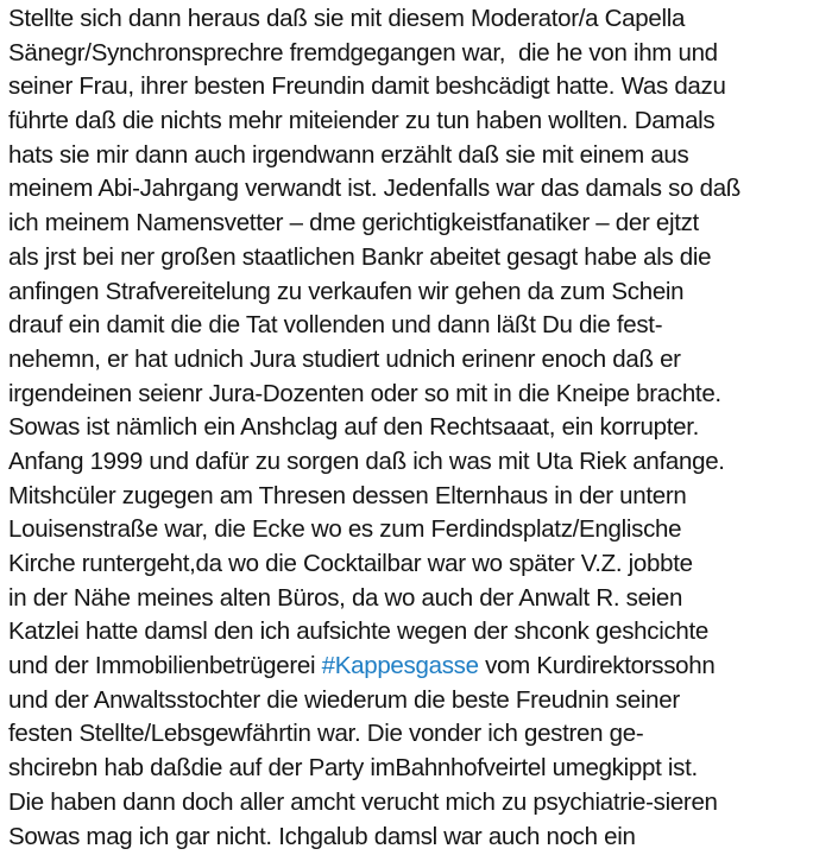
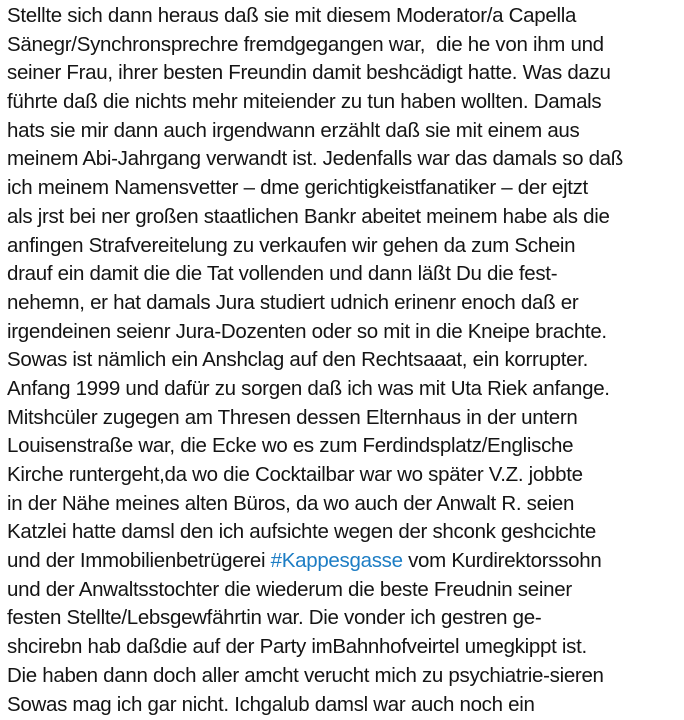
  Stellte sich dann heraus daß sie mit diesem Moderator/a Capella
  Sänegr/Synchronsprechre fremdgegangen war, die he von ihm und
  seiner Frau, ihrer besten Freundin damit beshcädigt hatte. Was dazu
  führte daß die nichts mehr miteiender zu tun haben wollten. Damals
  hats sie mir dann auch irgendwann erzählt daß sie mit einem aus
  meinem Abi-Jahrgang verwandt ist. Jedenfalls war das damals so daß
  ich meinem Namensvetter – dme gerichtigkeistfanatiker – der ejtzt
- als jrst bei ner großen staatlichen Bankr abeitet gesagt habe als die
+ als jrst bei ner großen staatlichen Bankr abeitet meinem habe als die
  anfingen Strafvereitelung zu verkaufen wir gehen da zum Schein
  drauf ein damit die die Tat vollenden und dann läßt Du die fest-
- nehemn, er hat udnich Jura studiert udnich erinenr enoch daß er
+ nehemn, er hat damals Jura studiert udnich erinenr enoch daß er
  irgendeinen seienr Jura-Dozenten oder so mit in die Kneipe brachte.
  Sowas ist nämlich ein Anshclag auf den Rechtsaaat, ein korrupter.
  Anfang 1999 und dafür zu sorgen daß ich was mit Uta Riek anfange.
  Mitshcüler zugegen am Thresen dessen Elternhaus in der untern
  Louisenstraße war, die Ecke wo es zum Ferdindsplatz/Englische
  Kirche runtergeht,da wo die Cocktailbar war wo später V.Z. jobbte
  in der Nähe meines alten Büros, da wo auch der Anwalt R. seien
  Katzlei hatte damsl den ich aufsichte wegen der shconk geshcichte
  und der Immobilienbetrügerei #Kappesgasse vom Kurdirektorssohn
  und der Anwaltsstochter die wiederum die beste Freudnin seiner
  festen Stellte/Lebsgewfährtin war. Die vonder ich gestren ge-
  shcirebn hab daßdie auf der Party imBahnhofveirtel umegkippt ist.
  Die haben dann doch aller amcht verucht mich zu psychiatrie-sieren
  Sowas mag ich gar nicht. Ichgalub damsl war auch noch ein
